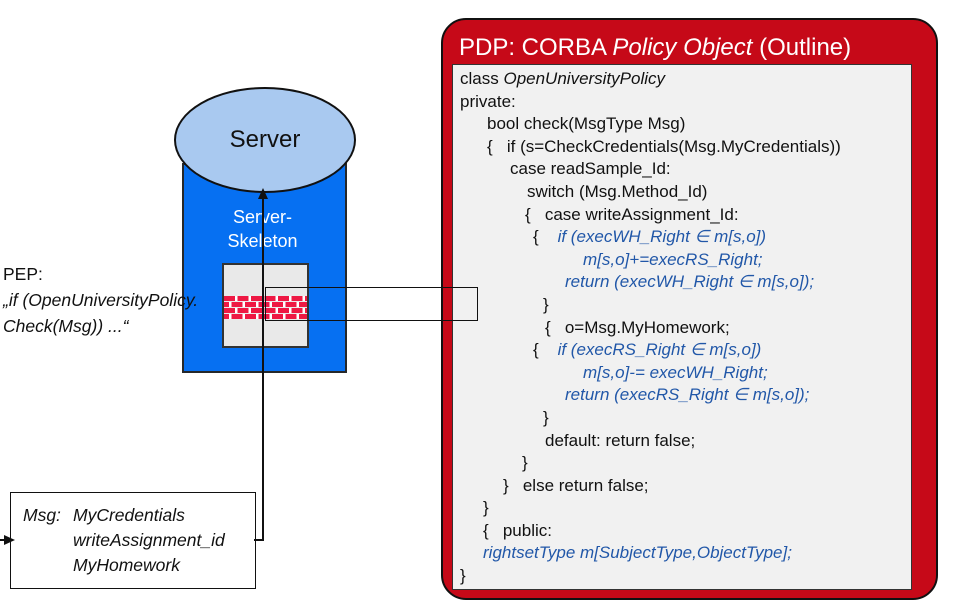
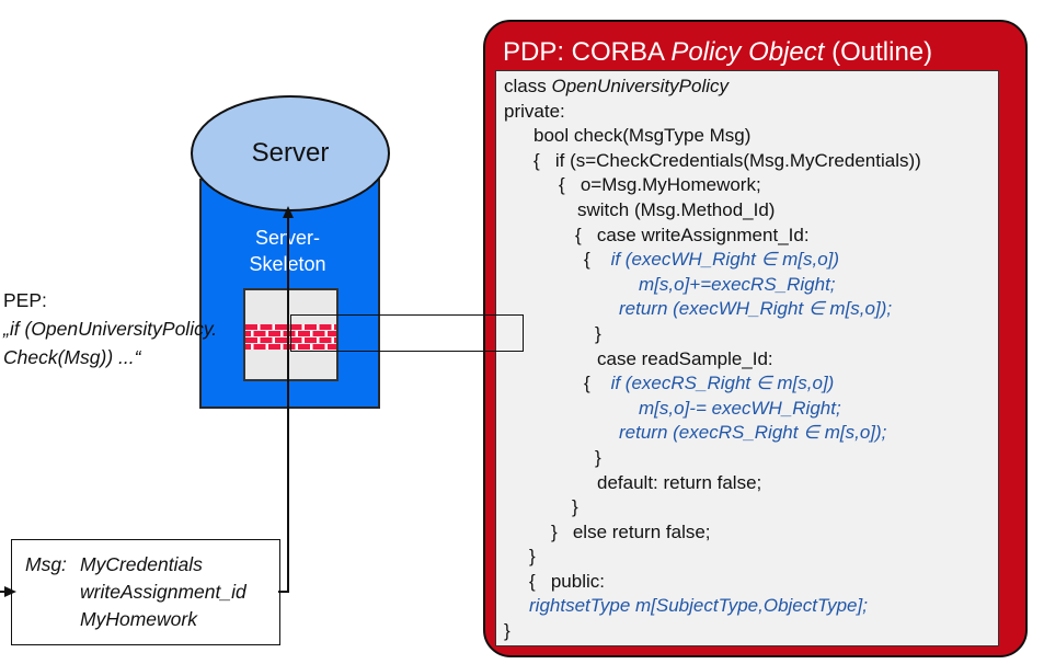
  Server-
  Skeleton
  Server
  PEP:
  „if (OpenUniversityPolicy.
  Check(Msg)) ...“
  Msg:
  MyCredentials
  writeAssignment_id
  MyHomework
  PDP: CORBA Policy Object (Outline)
  class OpenUniversityPolicy
  private:
  bool check(MsgType Msg)
  { if (s=CheckCredentials(Msg.MyCredentials))
- case readSample_Id:
+ { o=Msg.MyHomework;
  switch (Msg.Method_Id)
  { case writeAssignment_Id:
  { if (execWH_Right ∈ m[s,o])
  m[s,o]+=execRS_Right;
  return (execWH_Right ∈ m[s,o]);
  }
- { o=Msg.MyHomework;
+ case readSample_Id:
  { if (execRS_Right ∈ m[s,o])
  m[s,o]-= execWH_Right;
  return (execRS_Right ∈ m[s,o]);
  }
  default: return false;
  }
  } else return false;
  }
  { public:
  rightsetType m[SubjectType,ObjectType];
  }
